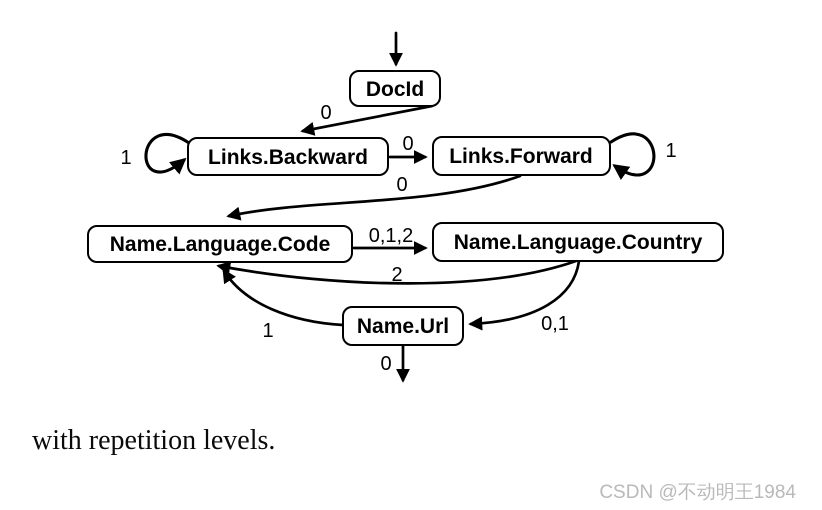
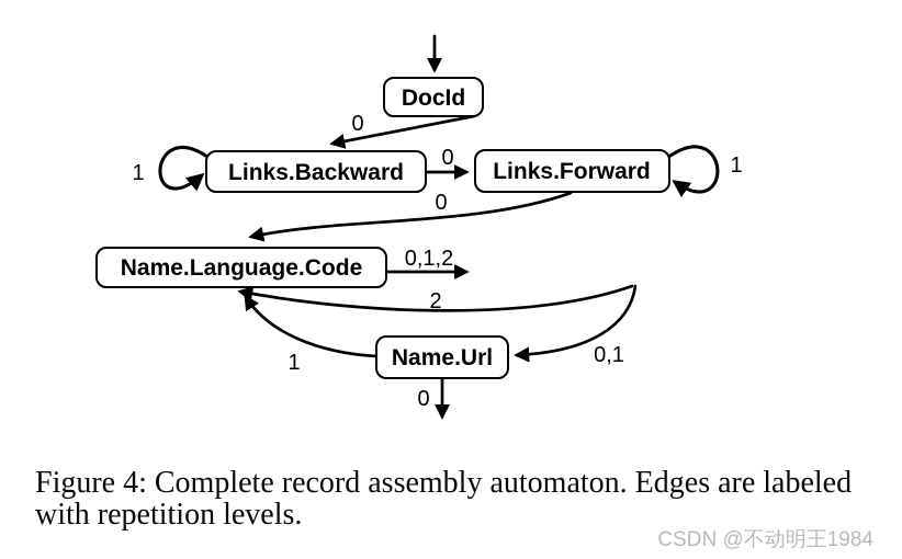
  0
  1
  0
  1
  0
  0,1,2
  2
  0,1
  1
  0
  DocId
  Links.Backward
  Links.Forward
  Name.Language.Code
- Name.Language.Country
  Name.Url
+ Figure 4: Complete record assembly automaton. Edges are labeled
  with repetition levels.
  CSDN @不动明王1984
